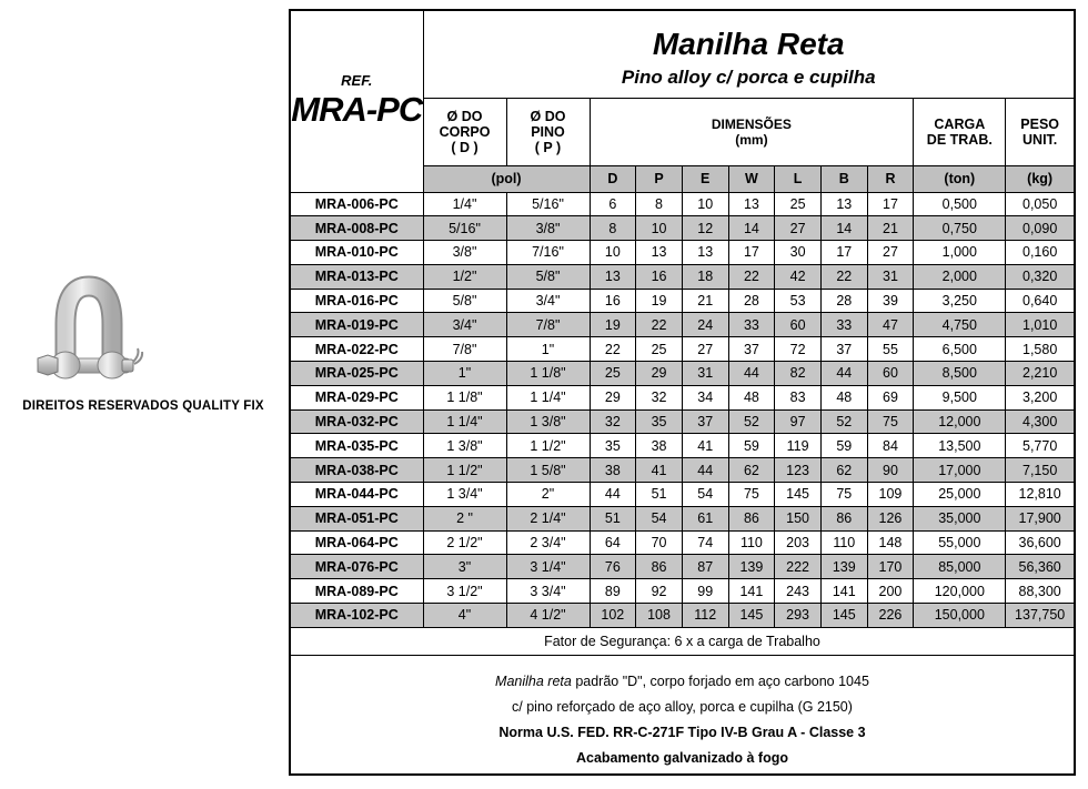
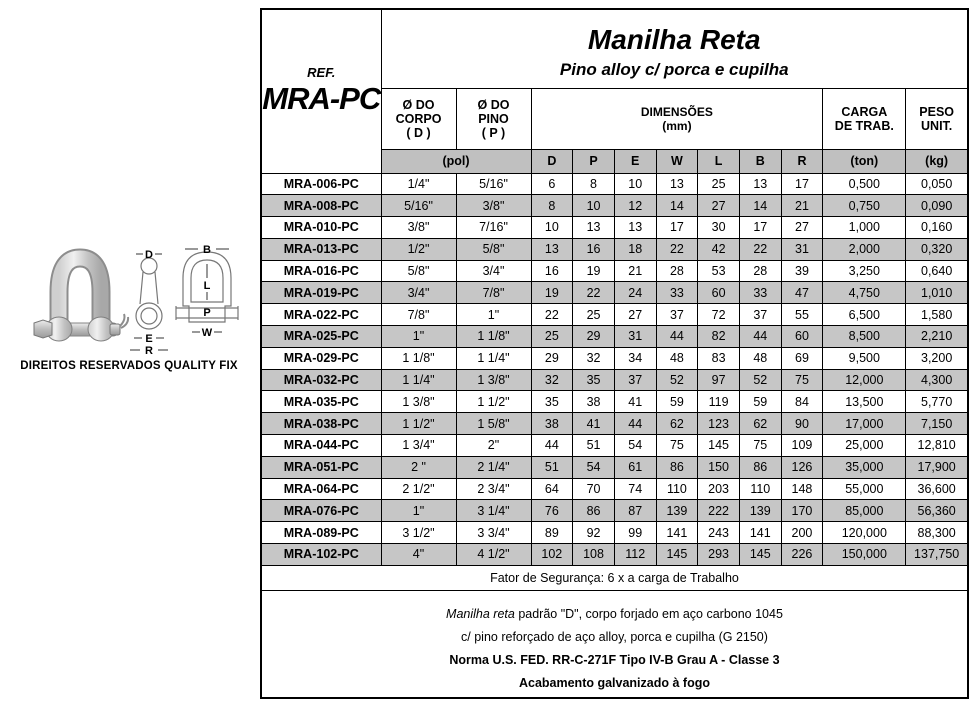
+ D
+ E
+ R
+ B
+ L
+ P
+ W
  DIREITOS RESERVADOS QUALITY FIX
  REF. MRA-PC	Manilha Reta Pino alloy c/ porca e cupilha
  Ø DO CORPO ( D )	Ø DO PINO ( P )	DIMENSÕES (mm)	CARGA DE TRAB.	PESO UNIT.
  (pol)	D	P	E	W	L	B	R	(ton)	(kg)
  MRA-006-PC	1/4"	5/16"	6	8	10	13	25	13	17	0,500	0,050
  MRA-008-PC	5/16"	3/8"	8	10	12	14	27	14	21	0,750	0,090
  MRA-010-PC	3/8"	7/16"	10	13	13	17	30	17	27	1,000	0,160
  MRA-013-PC	1/2"	5/8"	13	16	18	22	42	22	31	2,000	0,320
  MRA-016-PC	5/8"	3/4"	16	19	21	28	53	28	39	3,250	0,640
  MRA-019-PC	3/4"	7/8"	19	22	24	33	60	33	47	4,750	1,010
  MRA-022-PC	7/8"	1"	22	25	27	37	72	37	55	6,500	1,580
  MRA-025-PC	1"	1 1/8"	25	29	31	44	82	44	60	8,500	2,210
  MRA-029-PC	1 1/8"	1 1/4"	29	32	34	48	83	48	69	9,500	3,200
  MRA-032-PC	1 1/4"	1 3/8"	32	35	37	52	97	52	75	12,000	4,300
  MRA-035-PC	1 3/8"	1 1/2"	35	38	41	59	119	59	84	13,500	5,770
  MRA-038-PC	1 1/2"	1 5/8"	38	41	44	62	123	62	90	17,000	7,150
  MRA-044-PC	1 3/4"	2"	44	51	54	75	145	75	109	25,000	12,810
  MRA-051-PC	2 "	2 1/4"	51	54	61	86	150	86	126	35,000	17,900
  MRA-064-PC	2 1/2"	2 3/4"	64	70	74	110	203	110	148	55,000	36,600
- MRA-076-PC	3"	3 1/4"	76	86	87	139	222	139	170	85,000	56,360
+ MRA-076-PC	1"	3 1/4"	76	86	87	139	222	139	170	85,000	56,360
  MRA-089-PC	3 1/2"	3 3/4"	89	92	99	141	243	141	200	120,000	88,300
  MRA-102-PC	4"	4 1/2"	102	108	112	145	293	145	226	150,000	137,750
  Fator de Segurança: 6 x a carga de Trabalho
  Manilha reta padrão "D", corpo forjado em aço carbono 1045 c/ pino reforçado de aço alloy, porca e cupilha (G 2150) Norma U.S. FED. RR-C-271F Tipo IV-B Grau A - Classe 3 Acabamento galvanizado à fogo
